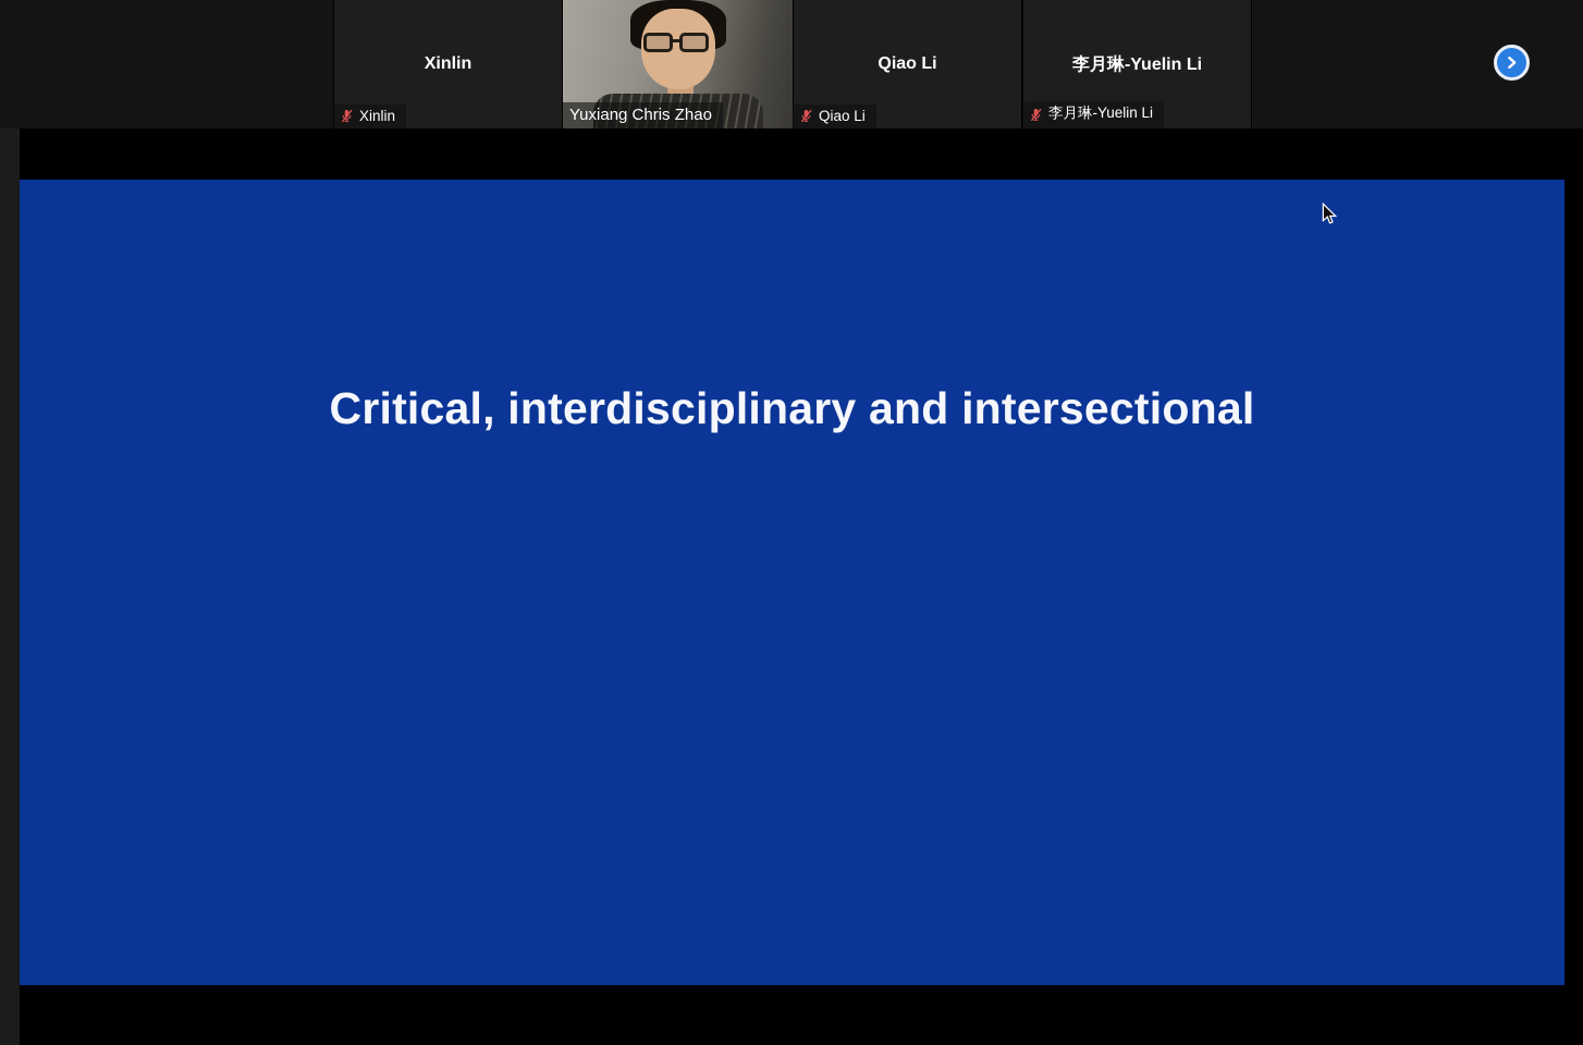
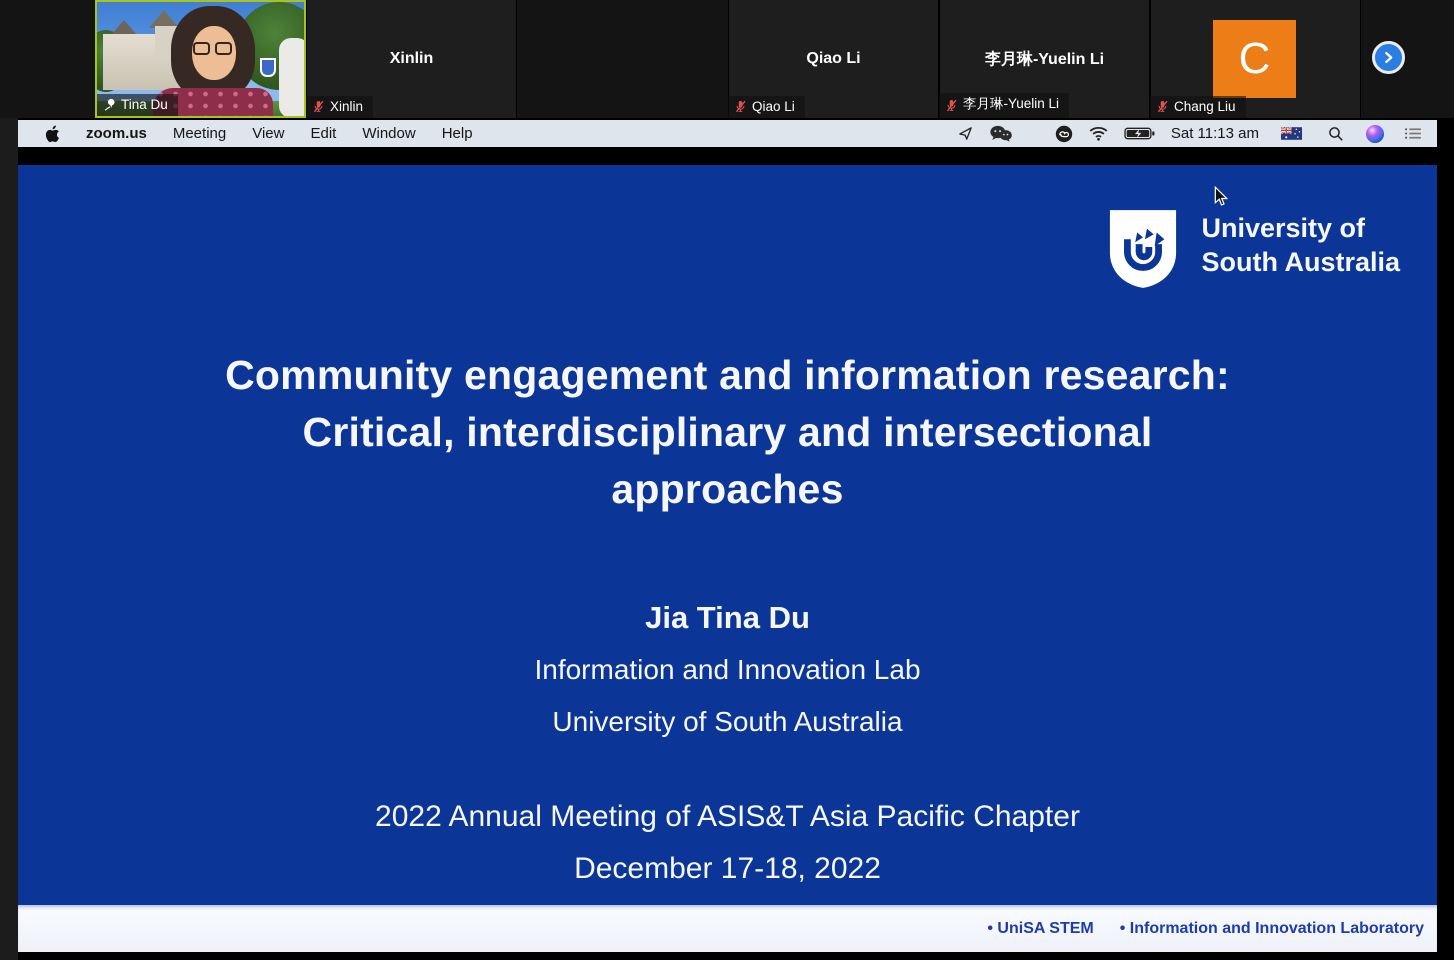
+ Tina Du
  Xinlin
  Xinlin
- Yuxiang Chris Zhao
  Qiao Li
  Qiao Li
  李月琳-Yuelin Li
  李月琳-Yuelin Li
+ C
+ Chang Liu
+ zoom.us
+ Meeting
+ View
+ Edit
+ Window
+ Help
+ Sat 11:13 am
+ University of
+ South Australia
+ Community engagement and information research:
  Critical, interdisciplinary and intersectional
+ approaches
+ Jia Tina Du
+ Information and Innovation Lab
+ University of South Australia
+ 2022 Annual Meeting of ASIS&T Asia Pacific Chapter
+ December 17-18, 2022
+ • UniSA STEM
+ • Information and Innovation Laboratory
